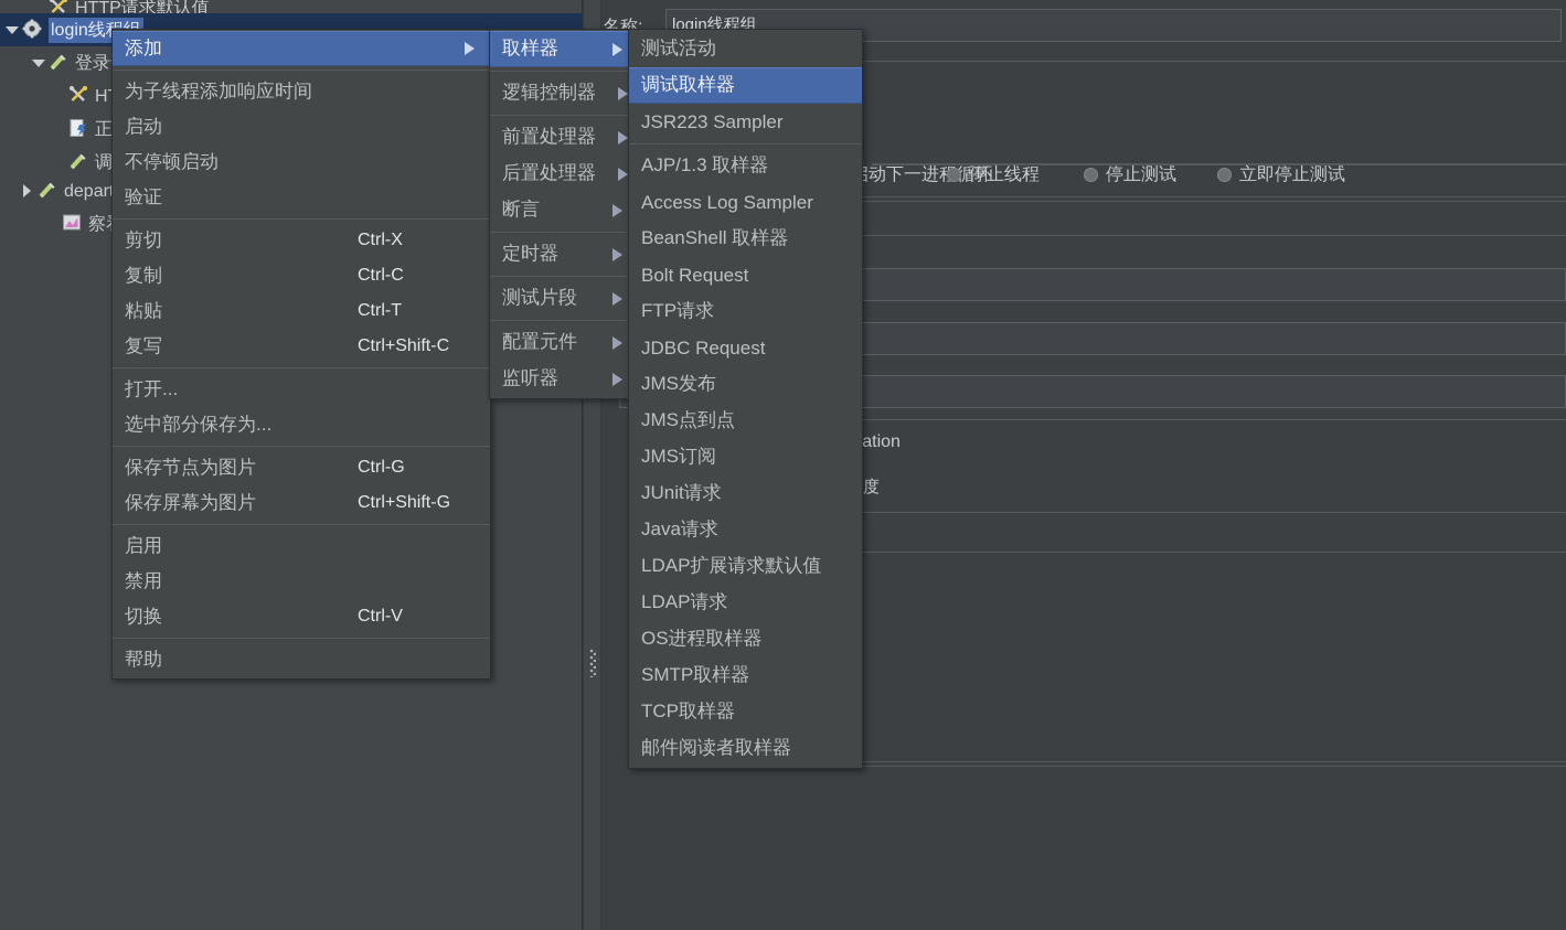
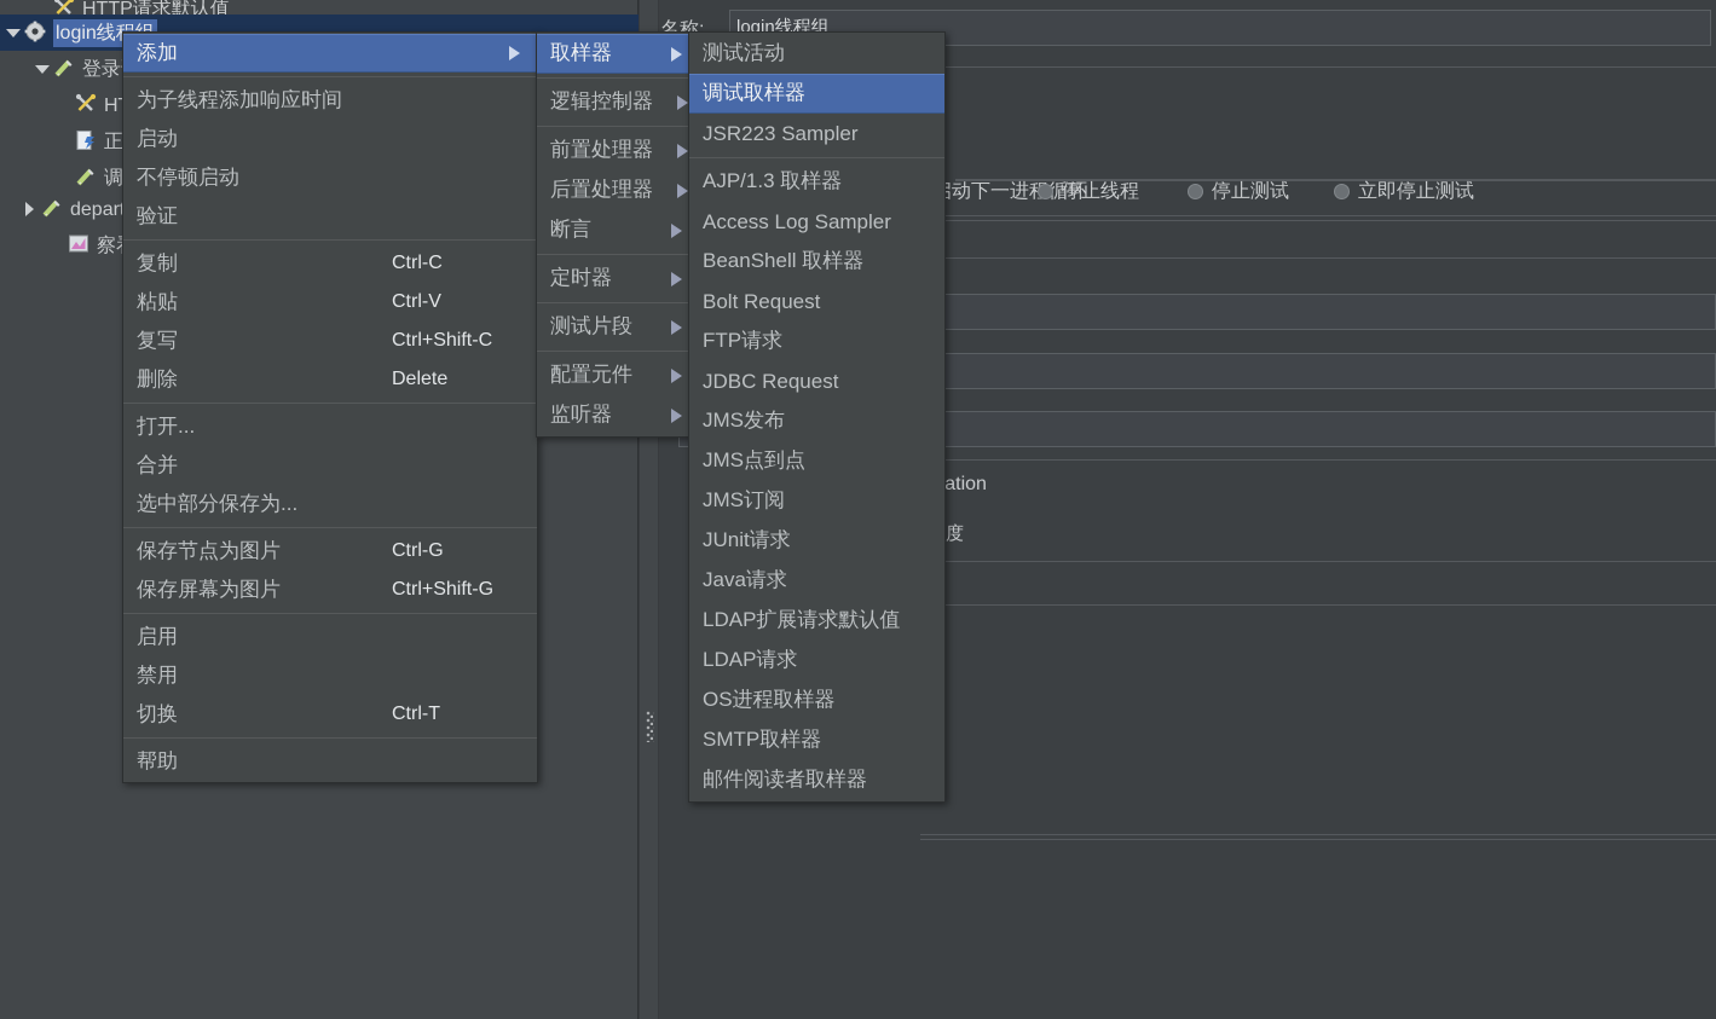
  HTTP请求默认值
  login线
  名称:
  login线程组
  动下一进循环
  停止线程
  停止测试
  立即停止测试
  ation
  度
  添加
  为子线程添加响应时间
  启动
  不停顿启动
  验证
- 剪切
- Ctrl-X
  复制
  Ctrl-C
  粘贴
- Ctrl-T
+ Ctrl-V
  复写
  Ctrl+Shift-C
+ 删除
+ Delete
  打开...
+ 合并
  选中部分保存为...
  保存节点为图片
  Ctrl-G
  保存屏幕为图片
  Ctrl+Shift-G
  启用
  禁用
  切换
- Ctrl-V
+ Ctrl-T
  帮助
  取样器
  逻辑控制器
  前置处理器
  后置处理器
  断言
  定时器
  测试片段
  配置元件
  监听器
  测试活动
  调试取样器
  JSR223 Sampler
  AJP/1.3 取样器
  Access Log Sampler
  BeanShell 取样器
  Bolt Request
  FTP请求
  JDBC Request
  JMS发布
  JMS点到点
  JMS订阅
  JUnit请求
  Java请求
  LDAP扩展请求默认值
  LDAP请求
  OS进程取样器
  SMTP取样器
- TCP取样器
  邮件阅读者取样器
